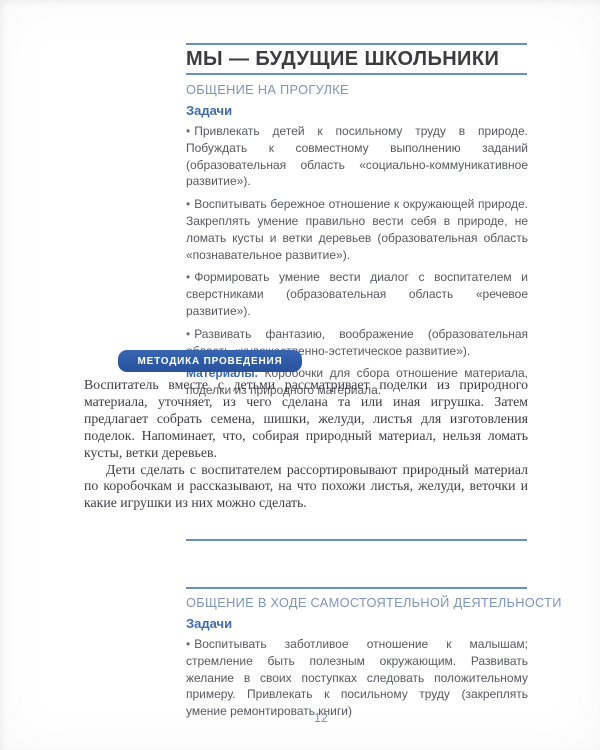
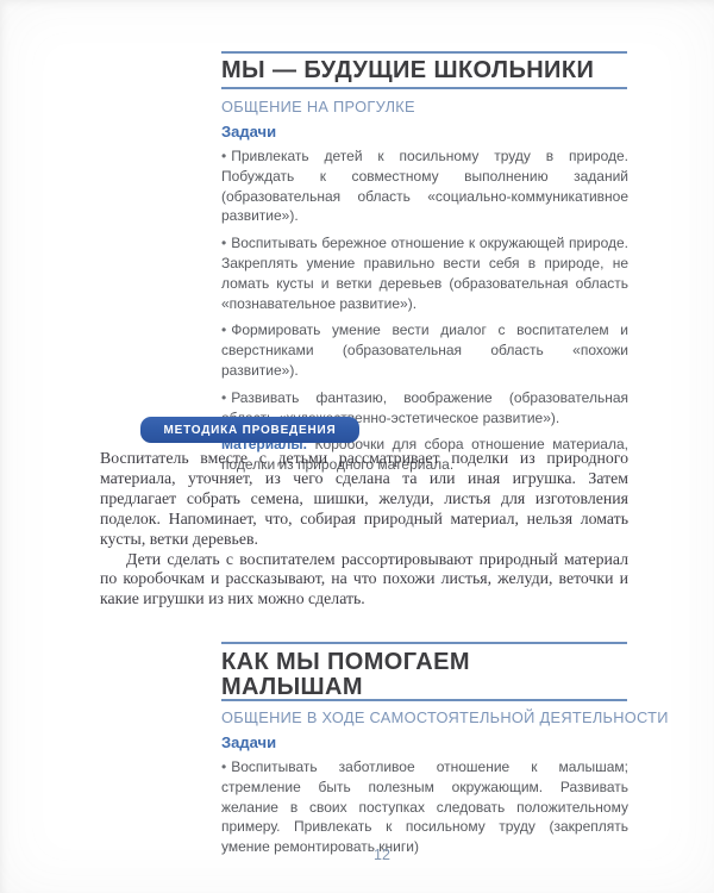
  МЫ — БУДУЩИЕ ШКОЛЬНИКИ
  ОБЩЕНИЕ НА ПРОГУЛКЕ
  Задачи
  • Привлекать детей к посильному труду в природе. Побуждать к совместному выполнению заданий (образовательная область «социально-коммуникативное развитие»).
  • Воспитывать бережное отношение к окружающей природе. Закреплять умение правильно вести себя в природе, не ломать кусты и ветки деревьев (образовательная область «познавательное развитие»).
- • Формировать умение вести диалог с воспитателем и сверстниками (образовательная область «речевое развитие»).
+ • Формировать умение вести диалог с воспитателем и сверстниками (образовательная область «похожи развитие»).
  • Развивать фантазию, воображение (образовательная енно-эстетическое развитие»).
  Материалы. Коробочки для сбора отношение материала, поделки из природного материала.
  МЕТОДИКА ПРОВЕДЕНИЯ
  Воспитатель вместе с детьми рассматривает поделки из природного материала, уточняет, из чего сделана та или иная игрушка. Затем предлагает собрать семена, шишки, желуди, листья для изготовления поделок. Напоминает, что, собирая природный материал, нельзя ломать кусты, ветки деревьев.
  Дети сделать с воспитателем рассортировывают природный материал по коробочкам и рассказывают, на что похожи листья, желуди, веточки и какие игрушки из них можно сделать.
+ КАК МЫ ПОМОГАЕМ
+ МАЛЫШАМ
  ОБЩЕНИЕ В ХОДЕ САМОСТОЯТЕЛЬНОЙ ДЕЯТЕЛЬНОСТИ
  Задачи
  • Воспитывать заботливое отношение к малышам; стремление быть полезным окружающим. Развивать желание в своих поступках следовать положительному примеру. Привлекать к посильному труду (закреплять умение ремонтировать книги)
  12
